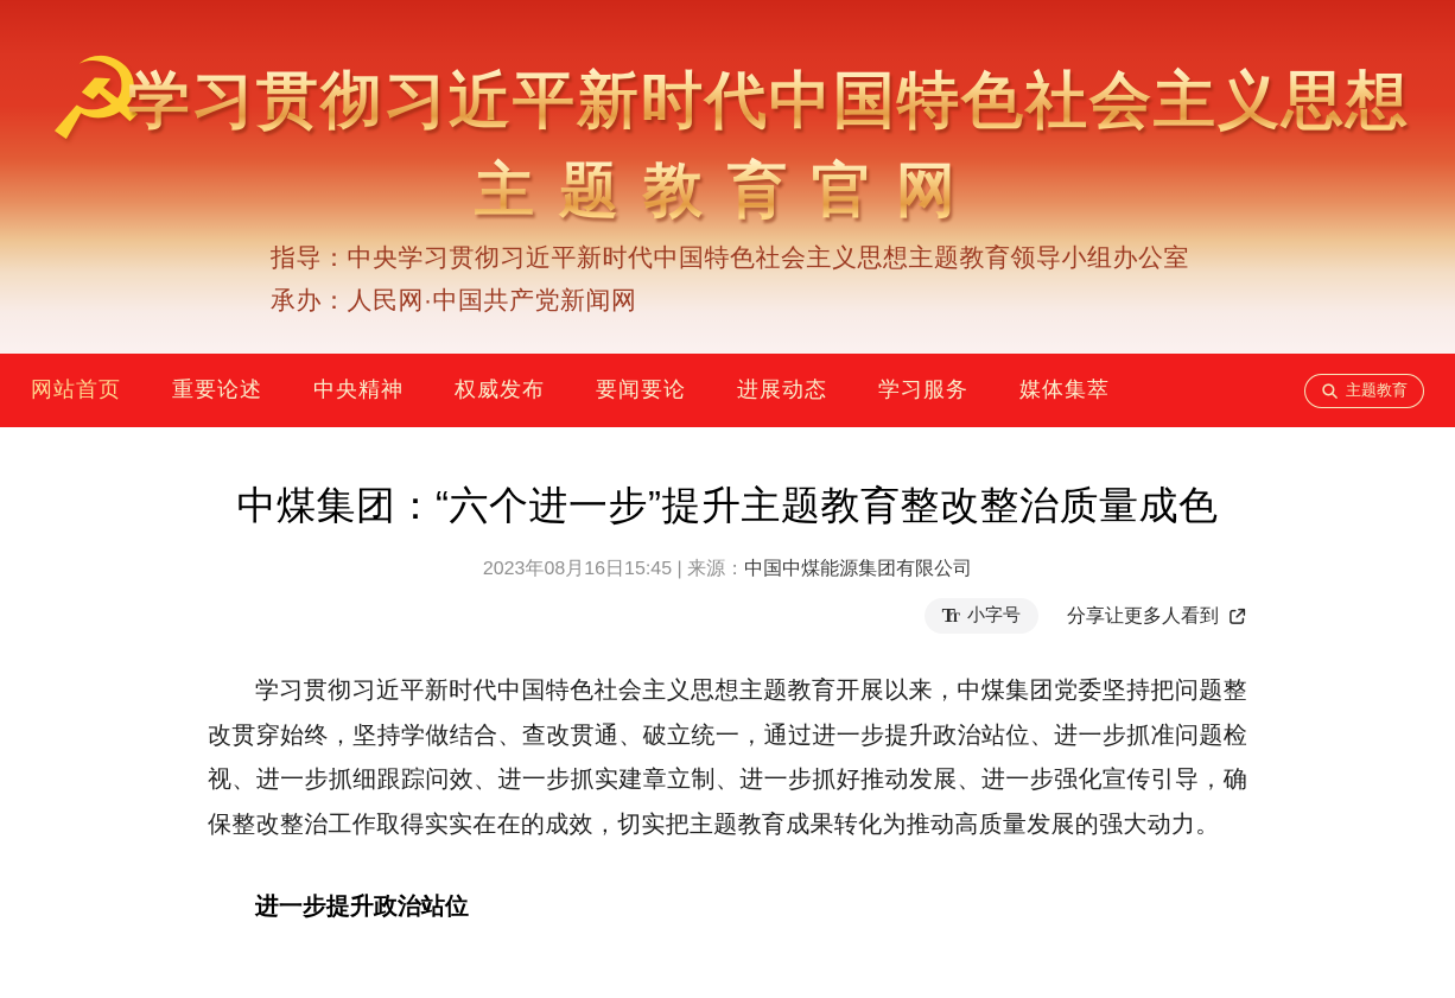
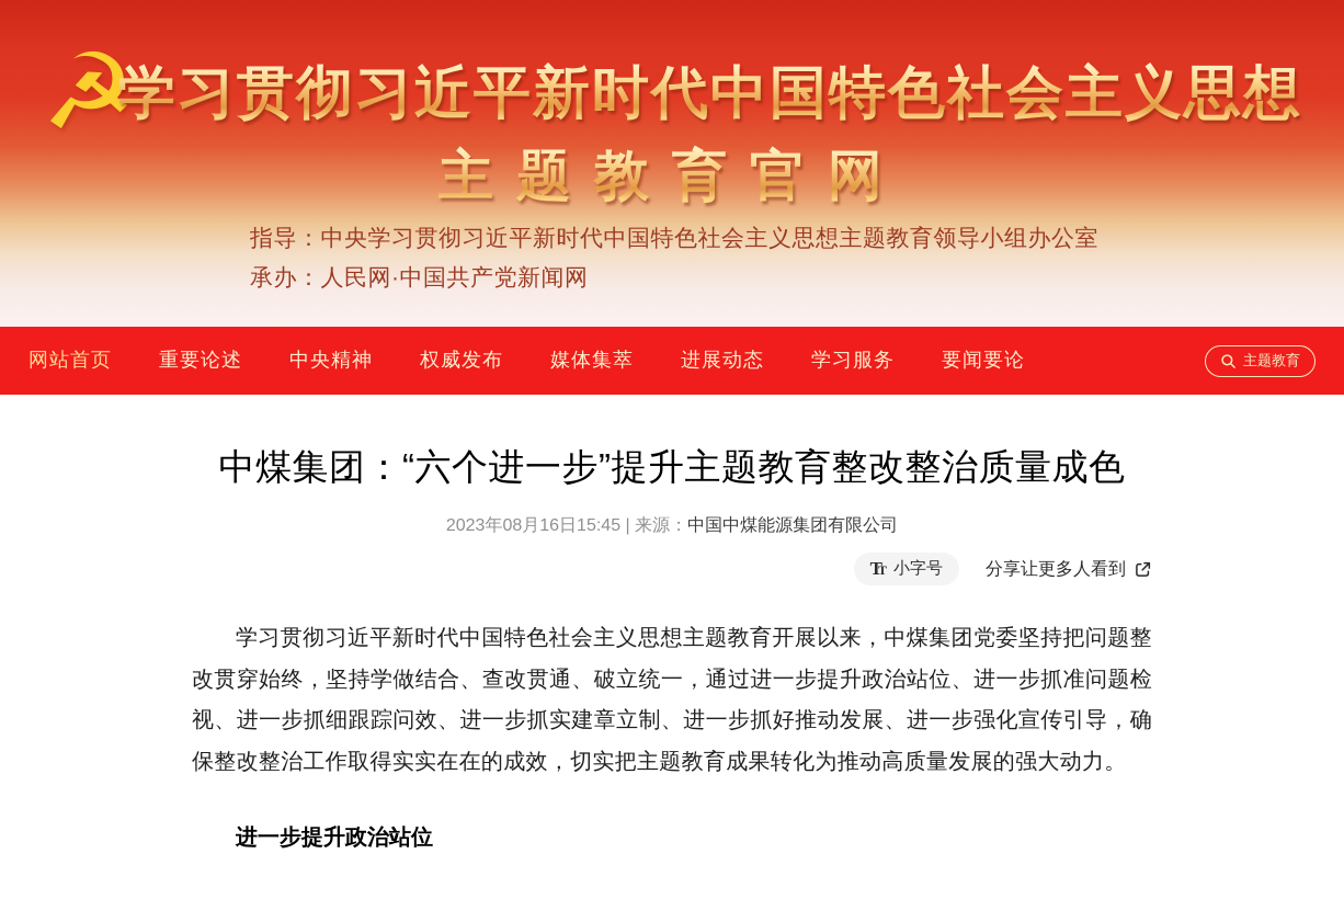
  学习贯彻习近平新时代中国特色社会主义思想
  主题教育官网
  指导：中央学习贯彻习近平新时代中国特色社会主义思想主题教育领导小组办公室
  承办：人民网·中国共产党新闻网
  网站首页
  重要论述
  中央精神
  权威发布
- 要闻要论
+ 媒体集萃
  进展动态
  学习服务
- 媒体集萃
+ 要闻要论
  主题教育
  中煤集团：“六个进一步”提升主题教育整改整治质量成色
  2023年08月16日15:45 | 来源：中国中煤能源集团有限公司
  TT
  小字号
  分享让更多人看到
  学习贯彻习近平新时代中国特色社会主义思想主题教育开展以来，中煤集团党委坚持把问题整改贯穿始终，坚持学做结合、查改贯通、破立统一，通过进一步提升政治站位、进一步抓准问题检视、进一步抓细跟踪问效、进一步抓实建章立制、进一步抓好推动发展、进一步强化宣传引导，确保整改整治工作取得实实在在的成效，切实把主题教育成果转化为推动高质量发展的强大动力。
  进一步提升政治站位
